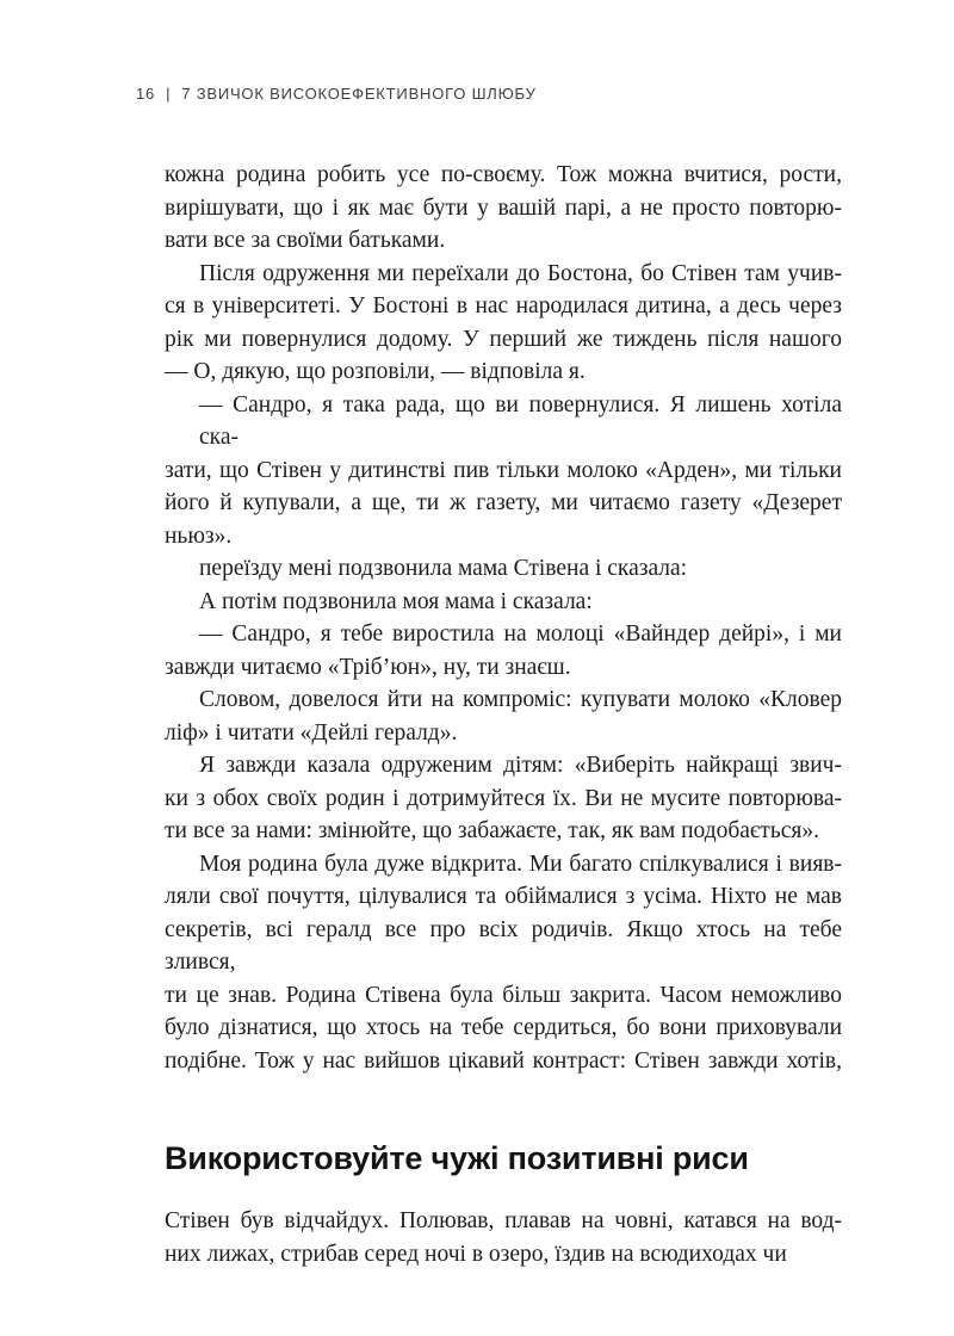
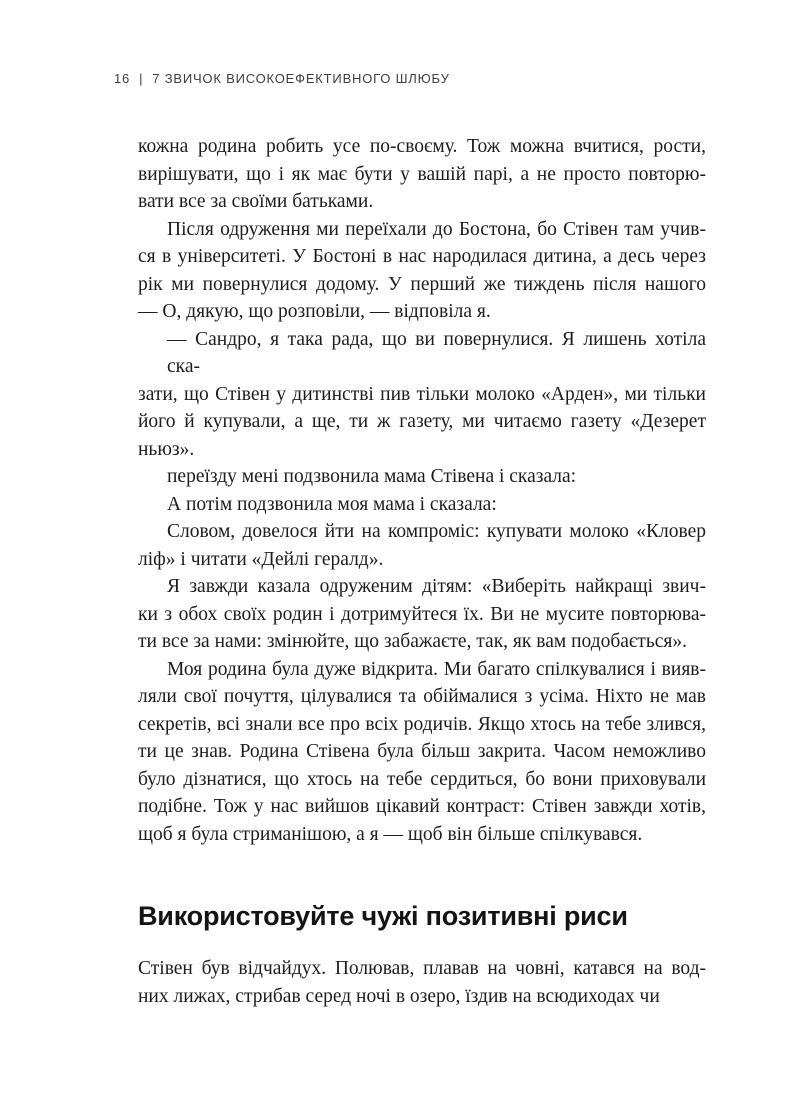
  16 | 7 ЗВИЧОК ВИСОКОЕФЕКТИВНОГО ШЛЮБУ
  кожна родина робить усе по-своєму. Тож можна вчитися, рости,
  вирішувати, що і як має бути у вашій парі, а не просто повторю-
  вати все за своїми батьками.
  Після одруження ми переїхали до Бостона, бо Стівен там учив-
  ся в університеті. У Бостоні в нас народилася дитина, а десь через
  рік ми повернулися додому. У перший же тиждень після нашого
  — О, дякую, що розповіли, — відповіла я.
  — Сандро, я така рада, що ви повернулися. Я лишень хотіла ска-
  зати, що Стівен у дитинстві пив тільки молоко «Арден», ми тільки
  його й купували, а ще, ти ж газету, ми читаємо газету «Дезерет ньюз».
  переїзду мені подзвонила мама Стівена і сказала:
  А потім подзвонила моя мама і сказала:
- — Сандро, я тебе виростила на молоці «Вайндер дейрі», і ми
- завжди читаємо «Тріб’юн», ну, ти знаєш.
  Словом, довелося йти на компроміс: купувати молоко «Кловер
  ліф» і читати «Дейлі гералд».
  Я завжди казала одруженим дітям: «Виберіть найкращі звич-
  ки з обох своїх родин і дотримуйтеся їх. Ви не мусите повторюва-
  ти все за нами: змінюйте, що забажаєте, так, як вам подобається».
  Моя родина була дуже відкрита. Ми багато спілкувалися і вияв-
  ляли свої почуття, цілувалися та обіймалися з усіма. Ніхто не мав
- секретів, всі гералд все про всіх родичів. Якщо хтось на тебе злився,
+ секретів, всі знали все про всіх родичів. Якщо хтось на тебе злився,
  ти це знав. Родина Стівена була більш закрита. Часом неможливо
  було дізнатися, що хтось на тебе сердиться, бо вони приховували
  подібне. Тож у нас вийшов цікавий контраст: Стівен завжди хотів,
+ щоб я була стриманішою, а я — щоб він більше спілкувався.
  Використовуйте чужі позитивні риси
  Стівен був відчайдух. Полював, плавав на човні, катався на вод-
  них лижах, стрибав серед ночі в озеро, їздив на всюдиходах чи
